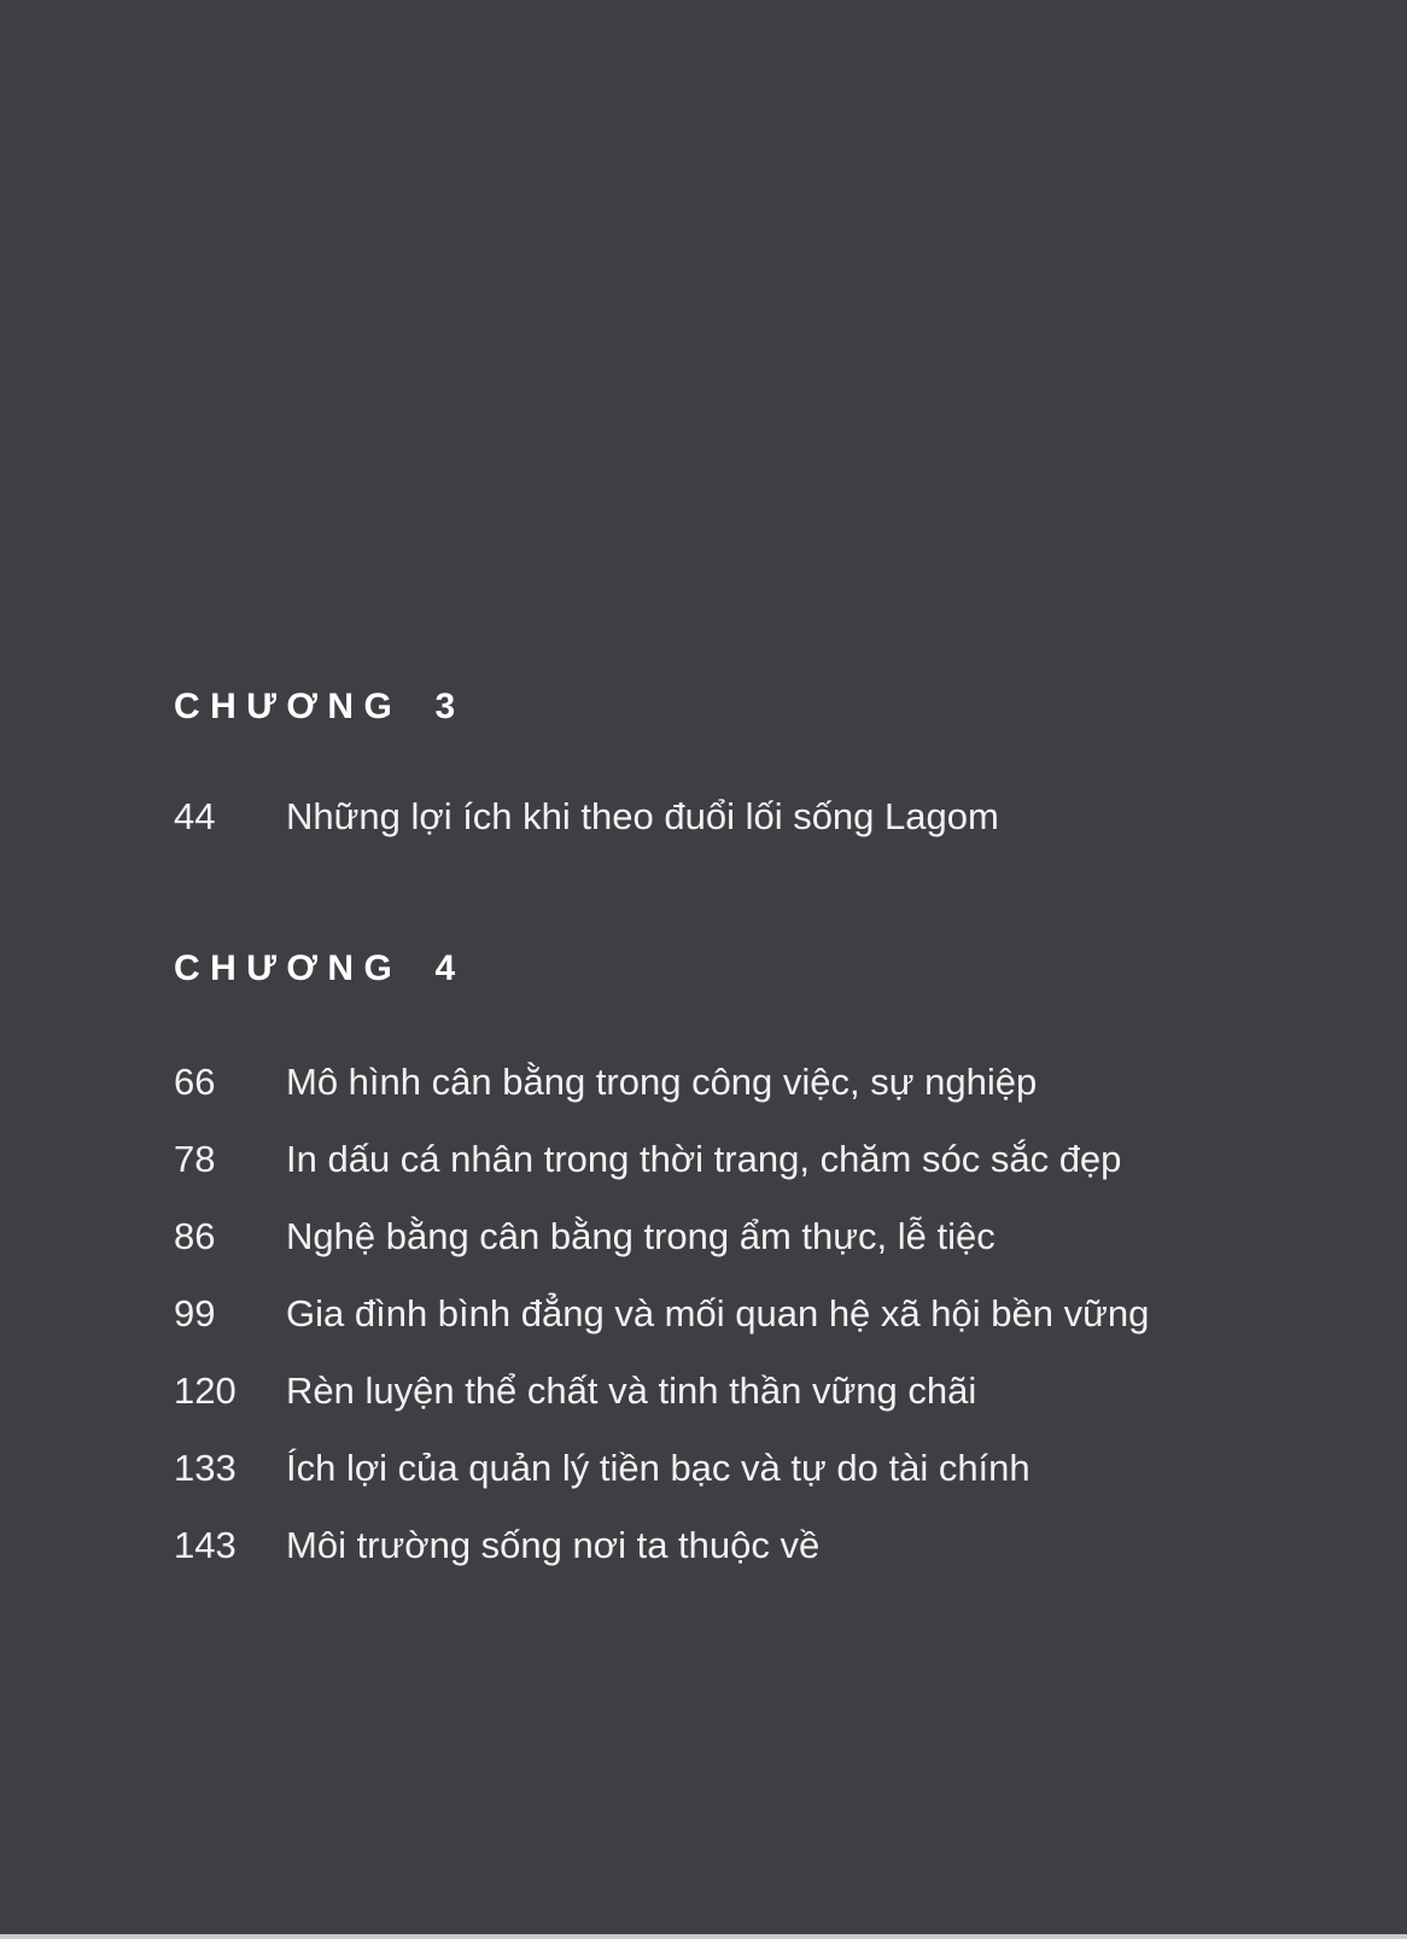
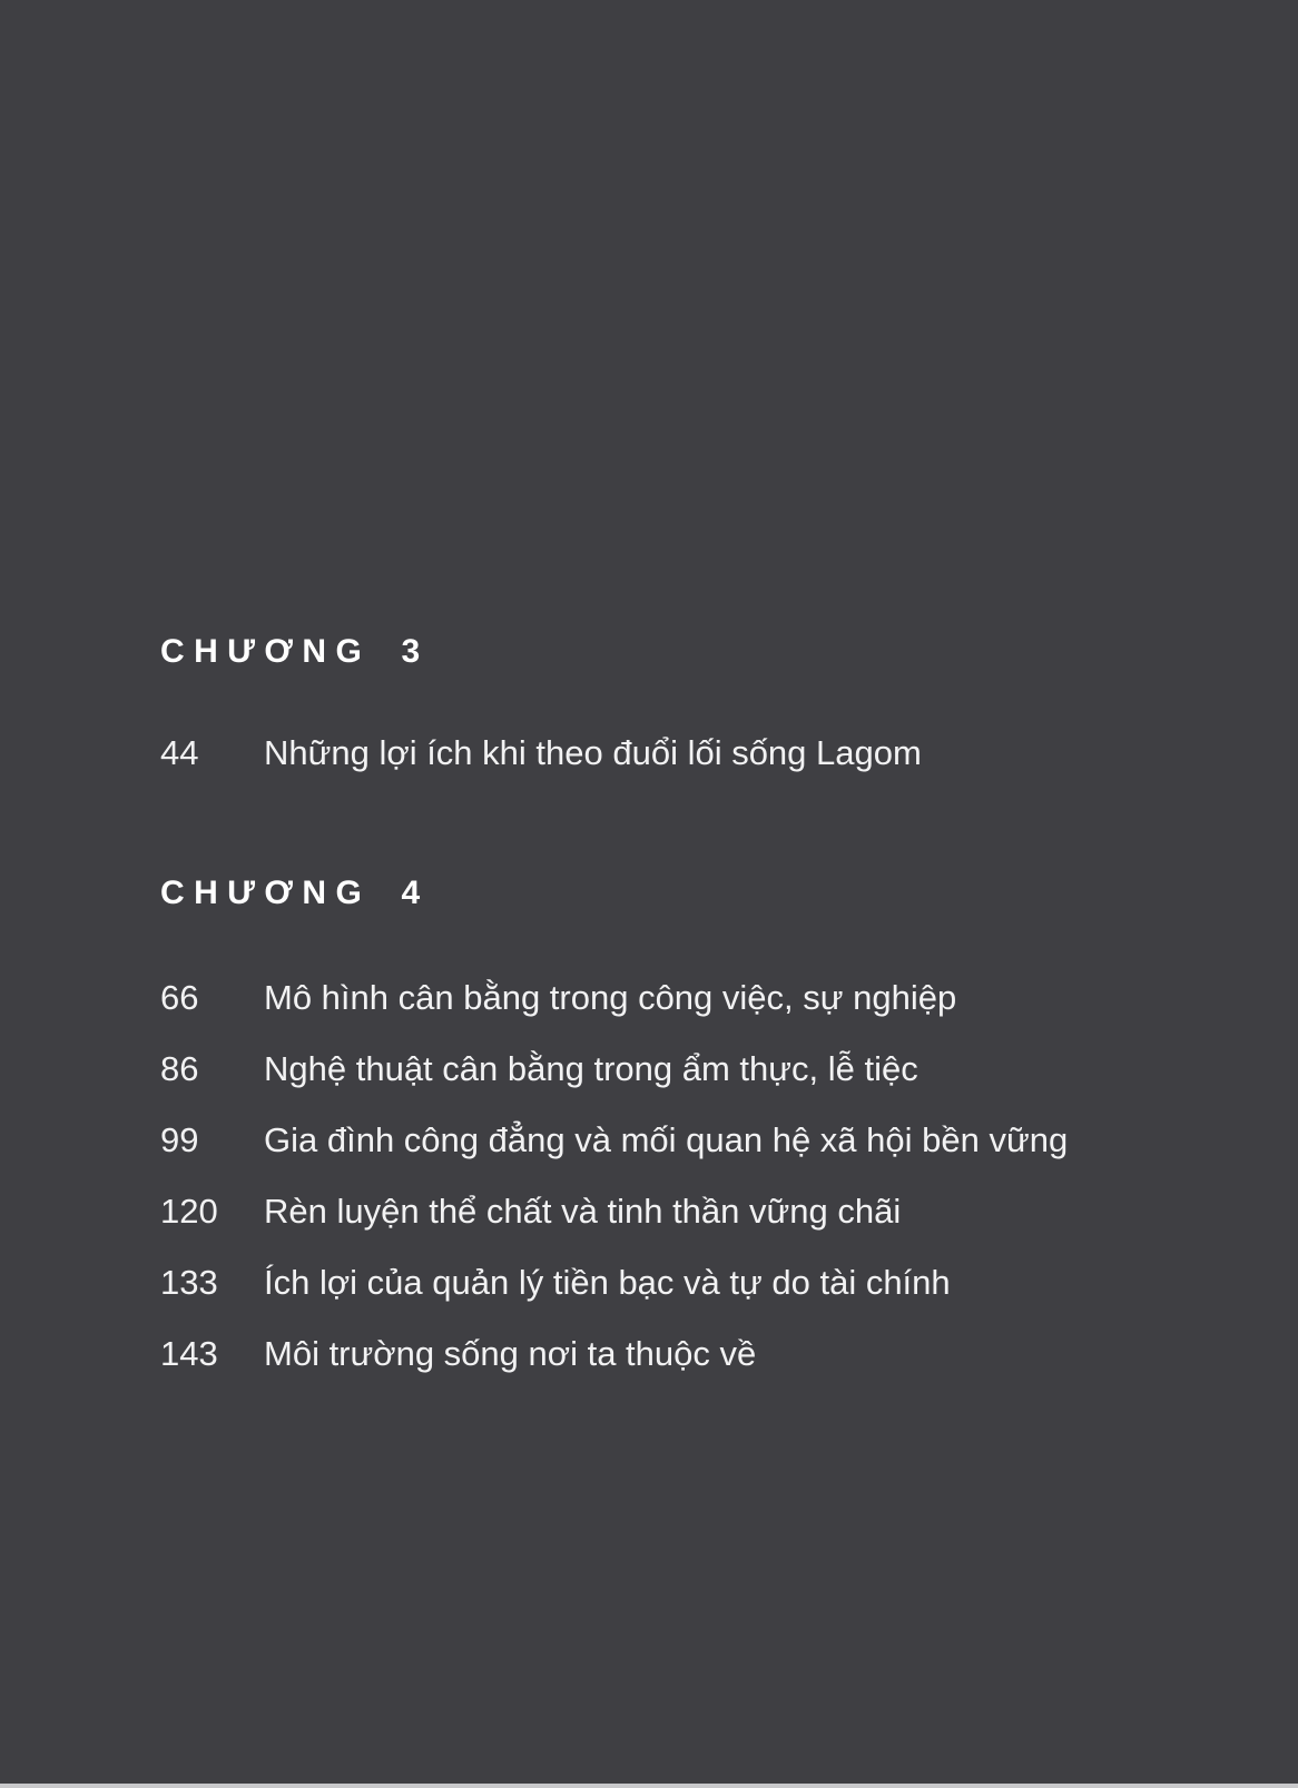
  CHƯƠNG 3
  44
  Những lợi ích khi theo đuổi lối sống Lagom
  CHƯƠNG 4
  66
  Mô hình cân bằng trong công việc, sự nghiệp
- 78
- In dấu cá nhân trong thời trang, chăm sóc sắc đẹp
  86
- Nghệ bằng cân bằng trong ẩm thực, lễ tiệc
+ Nghệ thuật cân bằng trong ẩm thực, lễ tiệc
  99
- Gia đình bình đẳng và mối quan hệ xã hội bền vững
+ Gia đình công đẳng và mối quan hệ xã hội bền vững
  120
  Rèn luyện thể chất và tinh thần vững chãi
  133
  Ích lợi của quản lý tiền bạc và tự do tài chính
  143
  Môi trường sống nơi ta thuộc về
